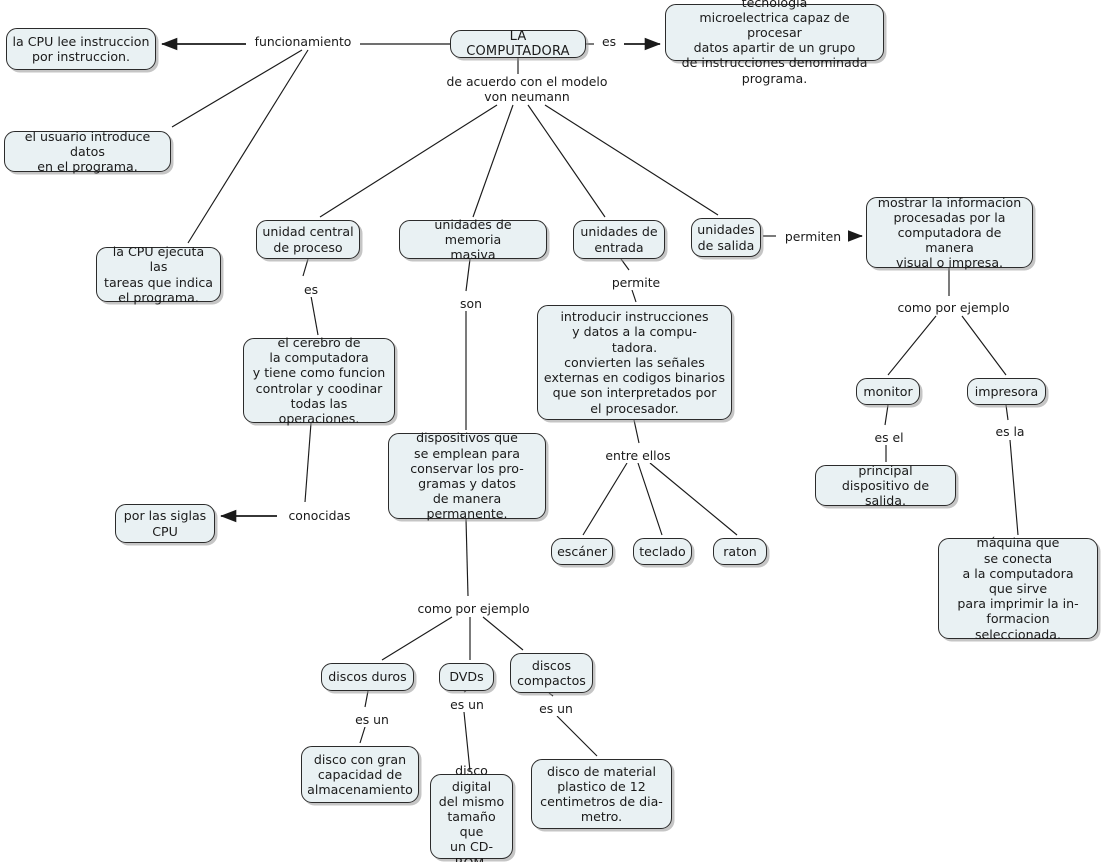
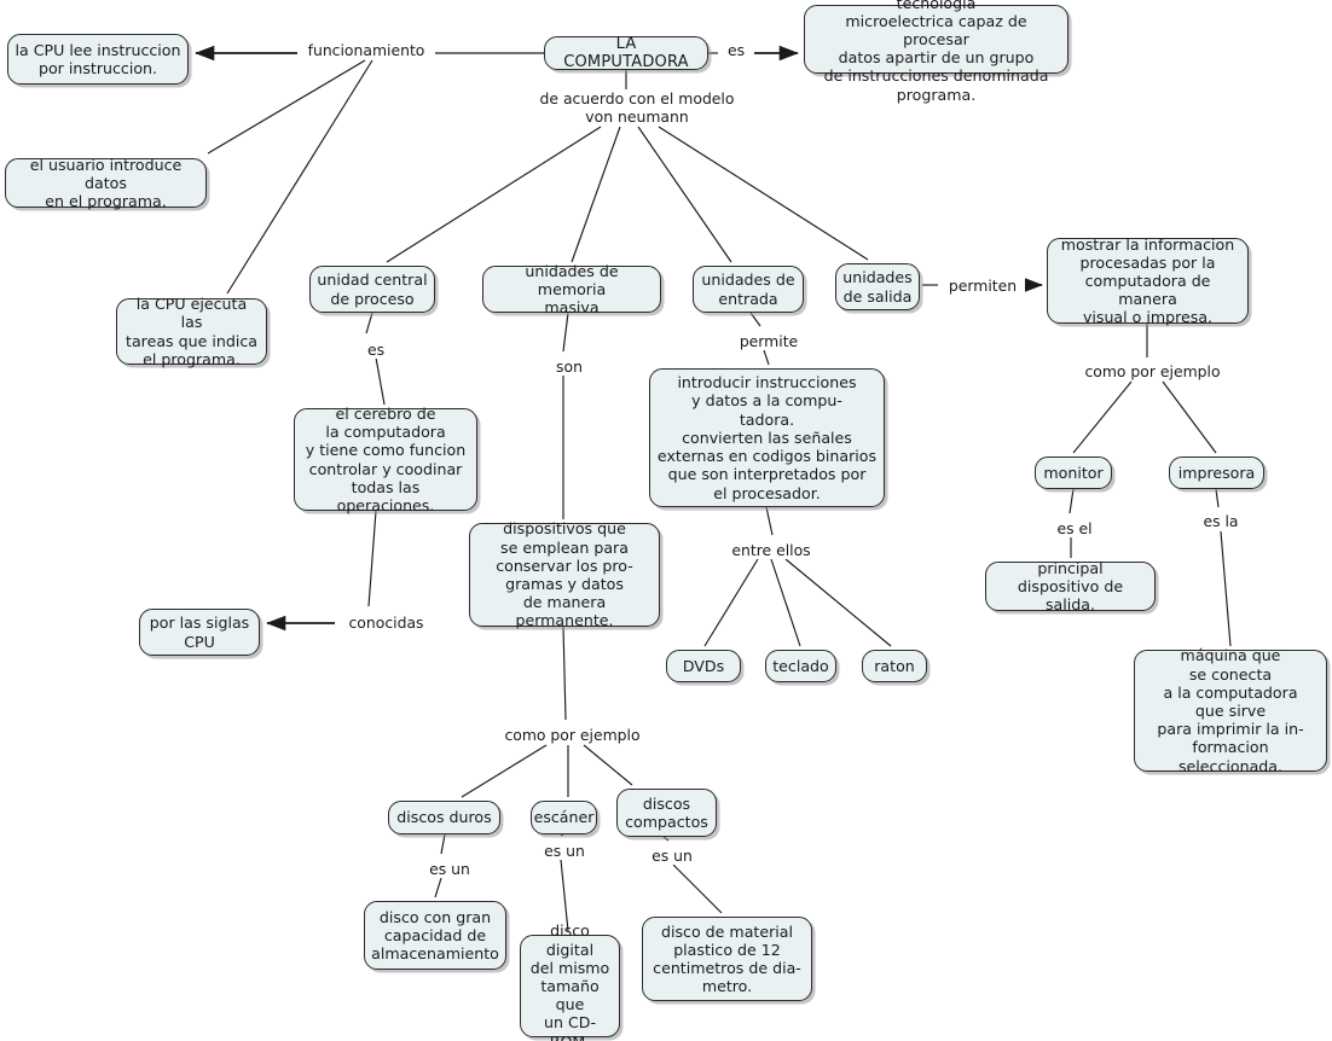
  LA COMPUTADORA
  microelectrica capaz de procesar
  datos apartir de un grupo
  de instrucciones denominada
  programa.
  la CPU lee instruccion
  por instruccion.
  el usuario introduce datos
  en el programa.
  la CPU ejecuta las
  tareas que indica
  el programa.
  unidad central
  de proceso
  unidades de memoria
  masiva
  unidades de
  entrada
  unidades
  de salida
  mostrar la informacion
  procesadas por la
  computadora de manera
  visual o impresa.
  el cerebro de
  la computadora
  y tiene como funcion
  controlar y coodinar
  todas las operaciones.
  dispositivos que
  se emplean para
  conservar los pro-
  gramas y datos
  de manera permanente.
  introducir instrucciones
  y datos a la compu-
  tadora.
  convierten las señales
  externas en codigos binarios
  que son interpretados por
  el procesador.
  por las siglas
  CPU
  monitor
  impresora
  principal
  dispositivo de salida.
  máquina que
  se conecta
  a la computadora
  que sirve
  para imprimir la in-
  formacion seleccionada.
- escáner
+ DVDs
  teclado
  raton
  discos duros
- DVDs
+ escáner
  discos
  compactos
  disco con gran
  capacidad de
  almacenamiento
  disco digital
  del mismo
  tamaño que
  disco de material
  plastico de 12
  centimetros de dia-
  metro.
  funcionamiento
  es
  de acuerdo con el modelo
  von neumann
  es
  son
  permite
  permiten
  conocidas
  entre ellos
  como por ejemplo
  es el
  es la
  como por ejemplo
  es un
  es un
  es un
